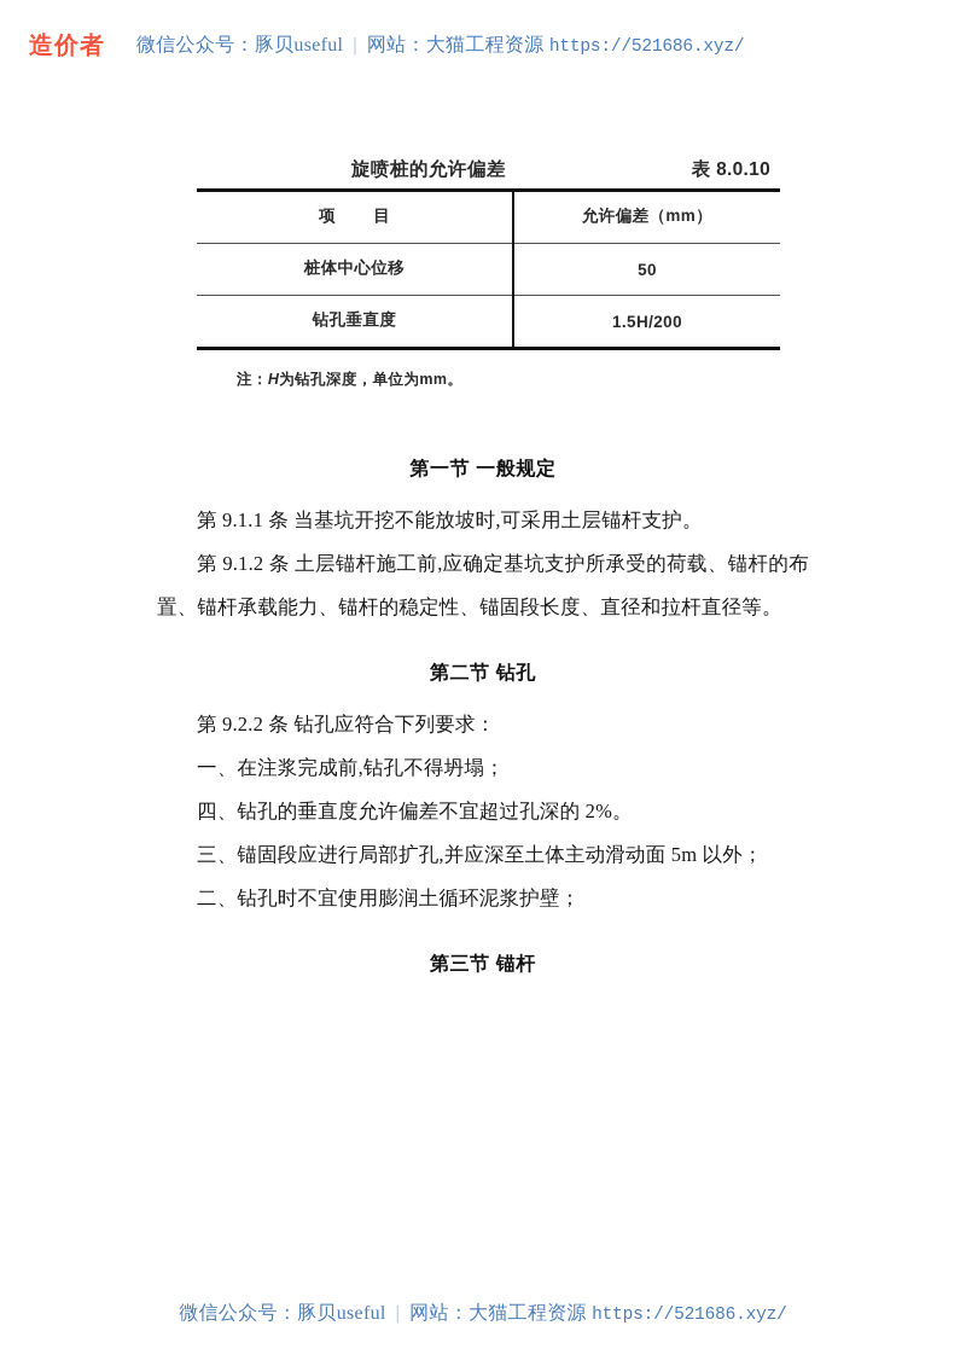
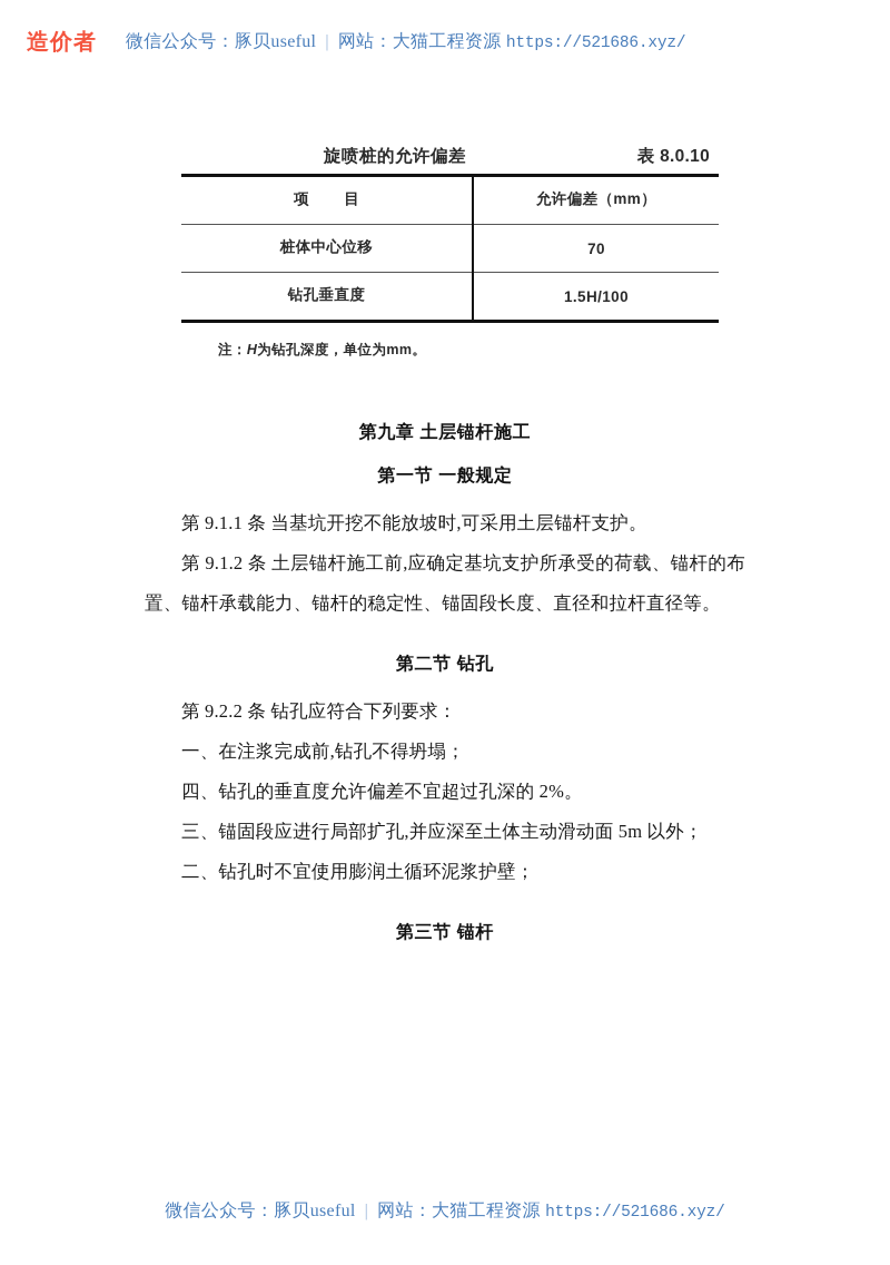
  造价者
  微信公众号：豚贝useful | 网站：大猫工程资源 https://521686.xyz/
  旋喷桩的允许偏差
  表 8.0.10
  项 目	允许偏差（mm）
- 桩体中心位移	50
+ 桩体中心位移	70
- 钻孔垂直度	1.5H/200
+ 钻孔垂直度	1.5H/100
  注：H为钻孔深度，单位为mm。
+ 第九章 土层锚杆施工
  第一节 一般规定
  第 9.1.1 条 当基坑开挖不能放坡时,可采用土层锚杆支护。
  第 9.1.2 条 土层锚杆施工前,应确定基坑支护所承受的荷载、锚杆的布置、锚杆承载能力、锚杆的稳定性、锚固段长度、直径和拉杆直径等。
  第二节 钻孔
  第 9.2.2 条 钻孔应符合下列要求：
  一、在注浆完成前,钻孔不得坍塌；
  四、钻孔的垂直度允许偏差不宜超过孔深的 2%。
  三、锚固段应进行局部扩孔,并应深至土体主动滑动面 5m 以外；
  二、钻孔时不宜使用膨润土循环泥浆护壁；
  第三节 锚杆
  微信公众号：豚贝useful | 网站：大猫工程资源 https://521686.xyz/
